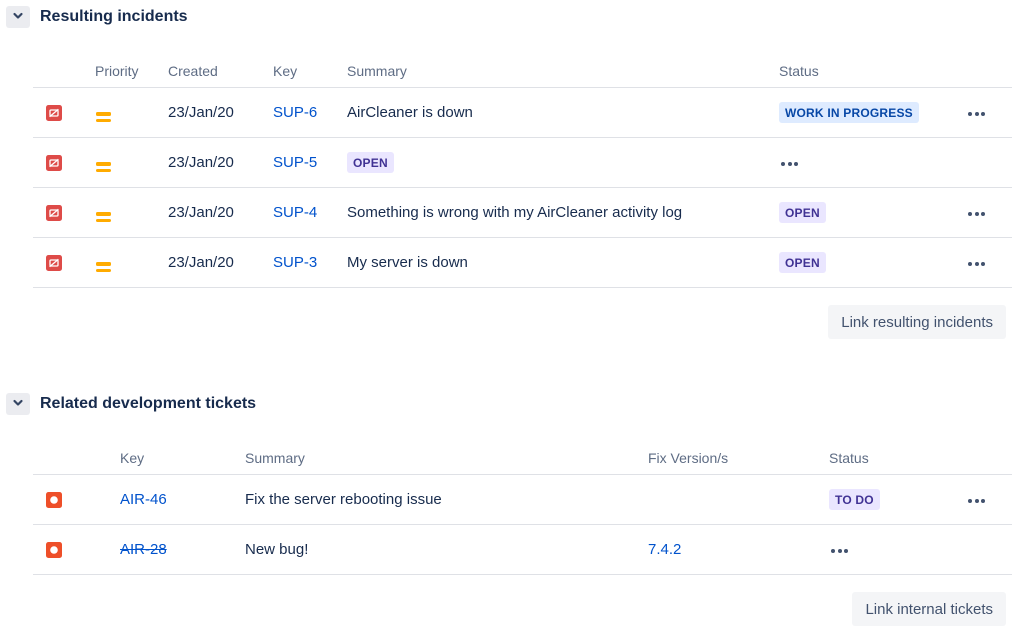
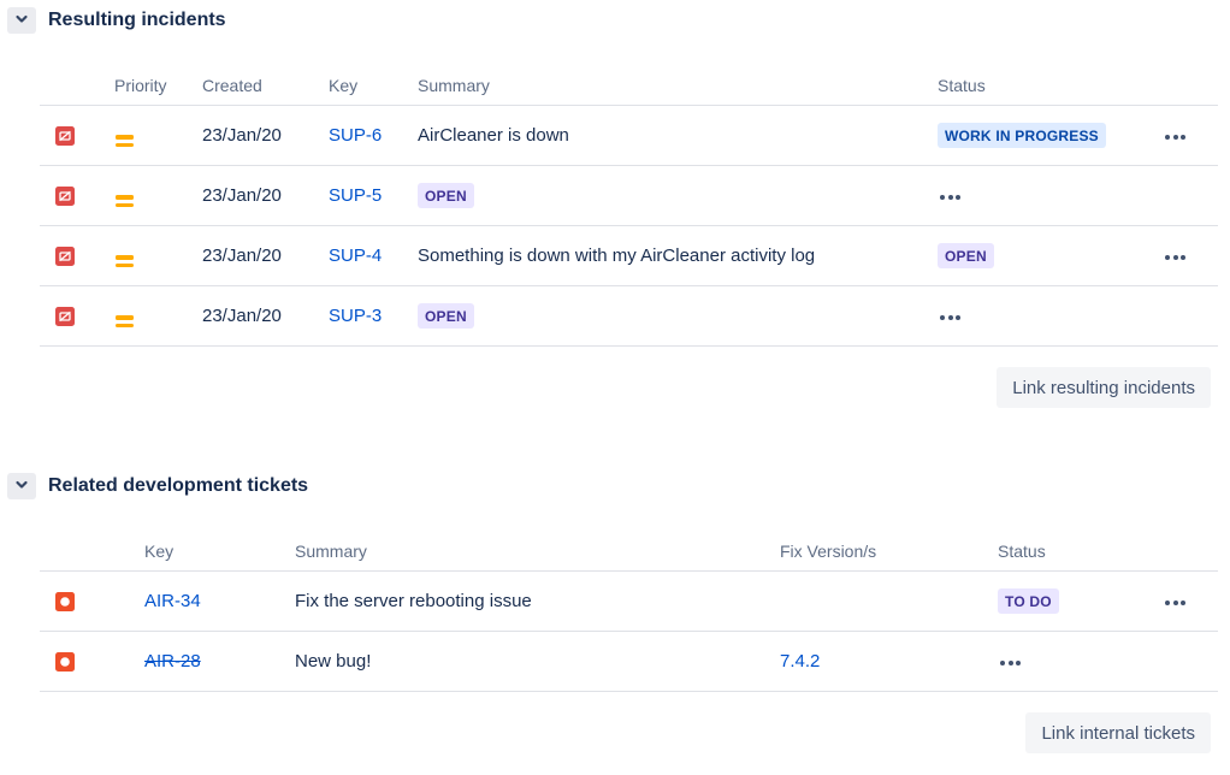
  Resulting incidents
  Priority
  Created
  Key
  Summary
  Status
  23/Jan/20
  SUP-6
  AirCleaner is down
  WORK IN PROGRESS
  23/Jan/20
  SUP-5
  OPEN
  23/Jan/20
  SUP-4
- Something is wrong with my AirCleaner activity log
+ Something is down with my AirCleaner activity log
  OPEN
  23/Jan/20
  SUP-3
- My server is down
  OPEN
  Link resulting incidents
  Related development tickets
  Key
  Summary
  Fix Version/s
  Status
- AIR-46
+ AIR-34
  Fix the server rebooting issue
  TO DO
  AIR-28
  New bug!
  7.4.2
  Link internal tickets
